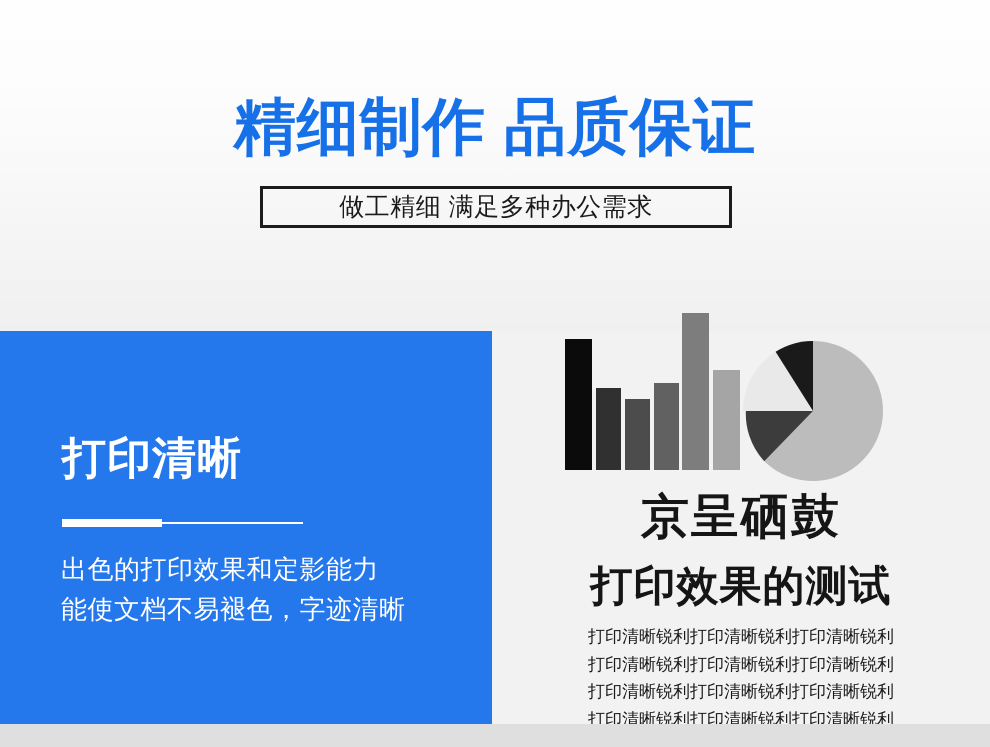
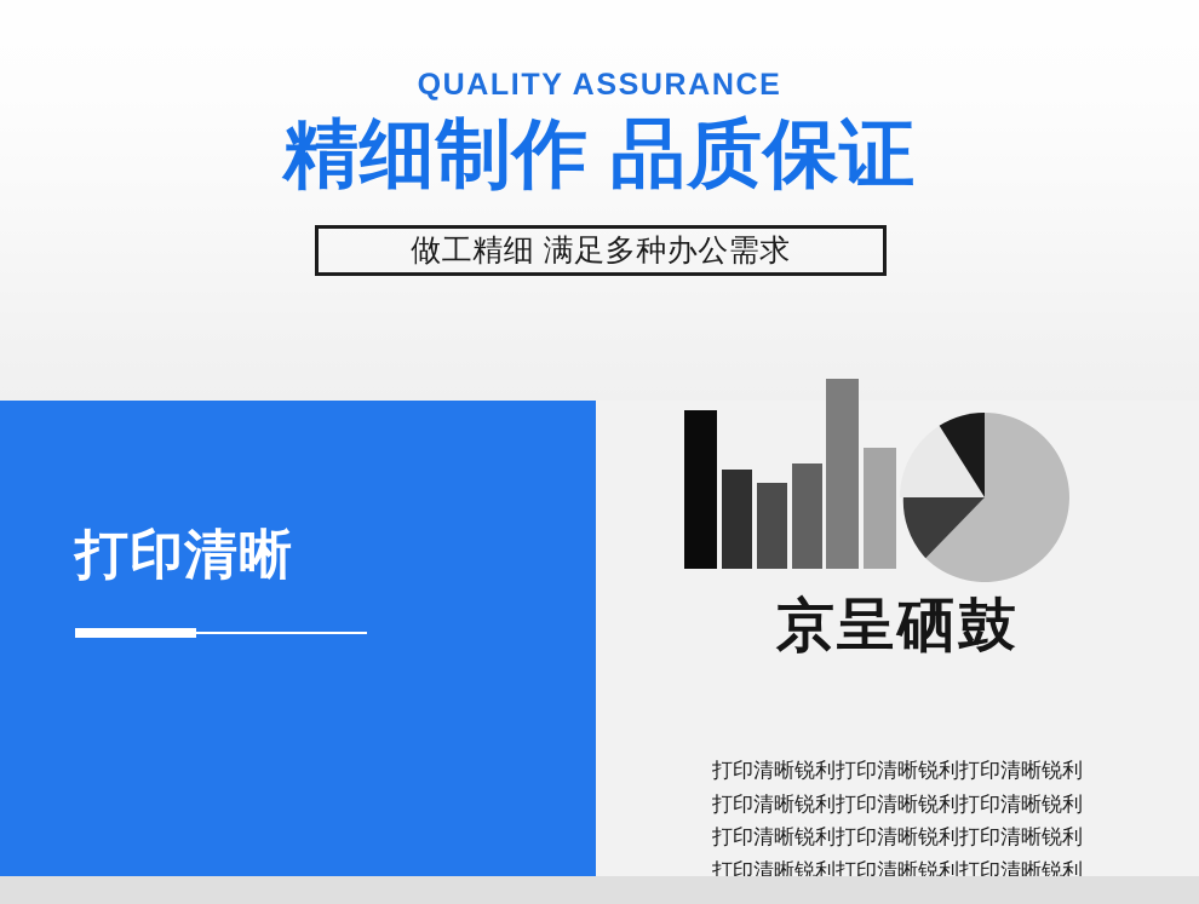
+ QUALITY ASSURANCE
  精细制作 品质保证
  做工精细 满足多种办公需求
  打印清晰
- 出色的打印效果和定影能力
- 能使文档不易褪色，字迹清晰
  京呈硒鼓
- 打印效果的测试
  打印清晰锐利打印清晰锐利打印清晰锐利
  打印清晰锐利打印清晰锐利打印清晰锐利
  打印清晰锐利打印清晰锐利打印清晰锐利
  打印清晰锐利打印清晰锐利打印清晰锐利
